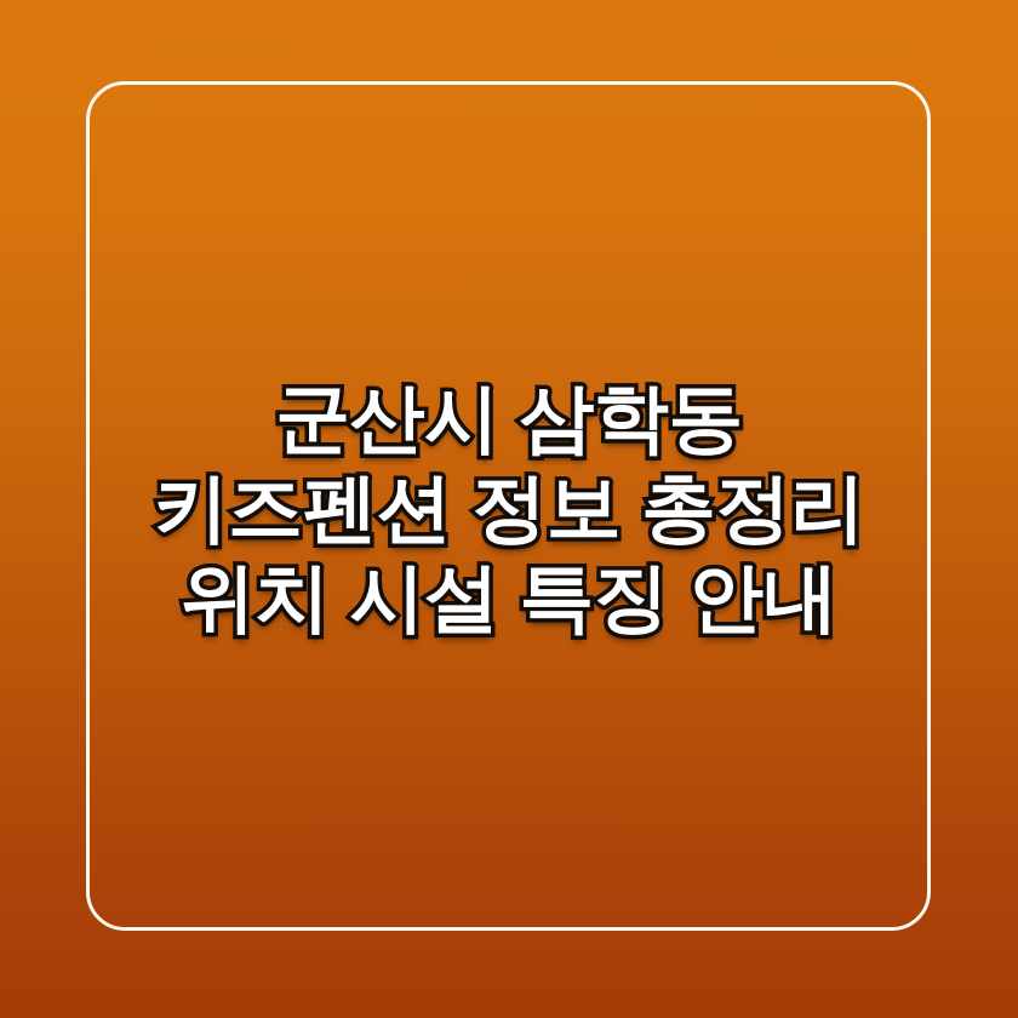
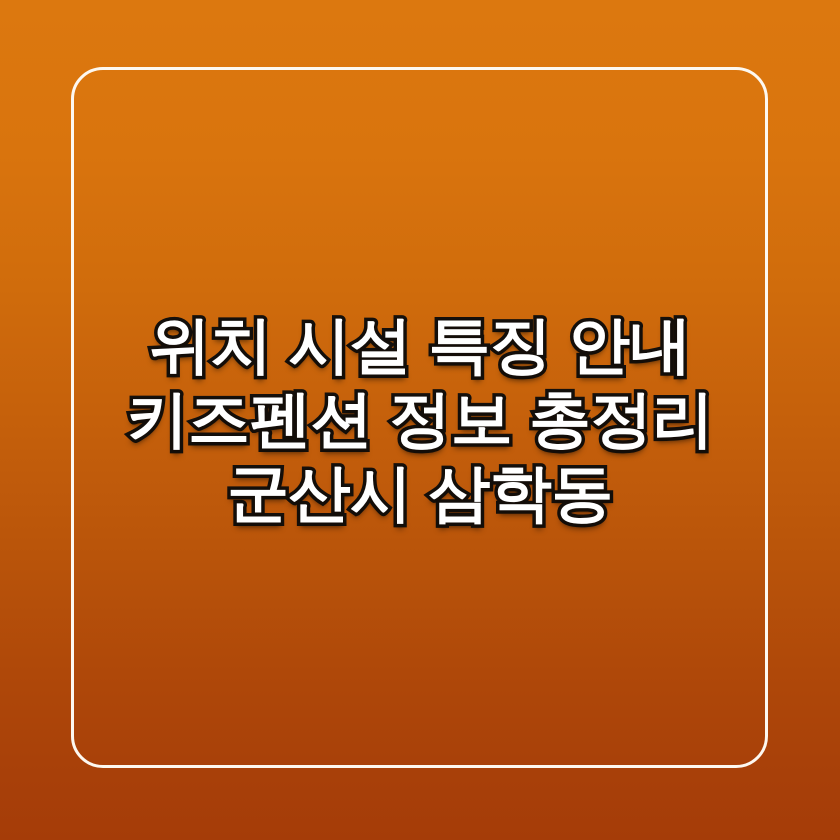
- 군산시 삼학동
+ 위치 시설 특징 안내
  키즈펜션 정보 총정리
- 위치 시설 특징 안내
+ 군산시 삼학동
